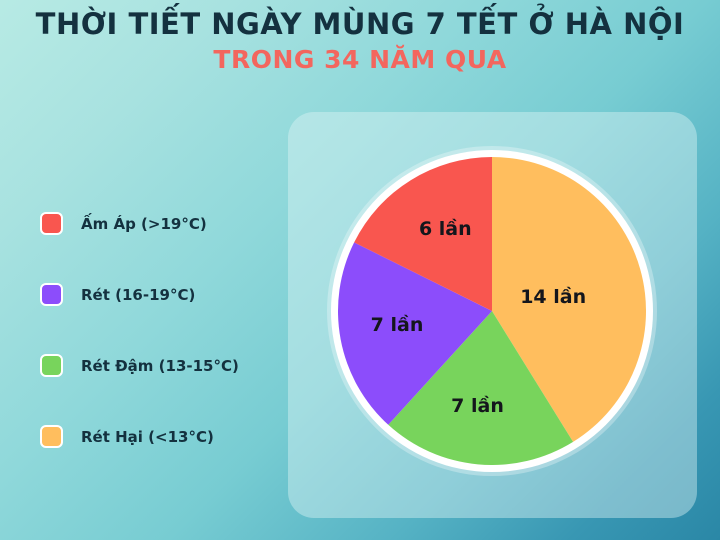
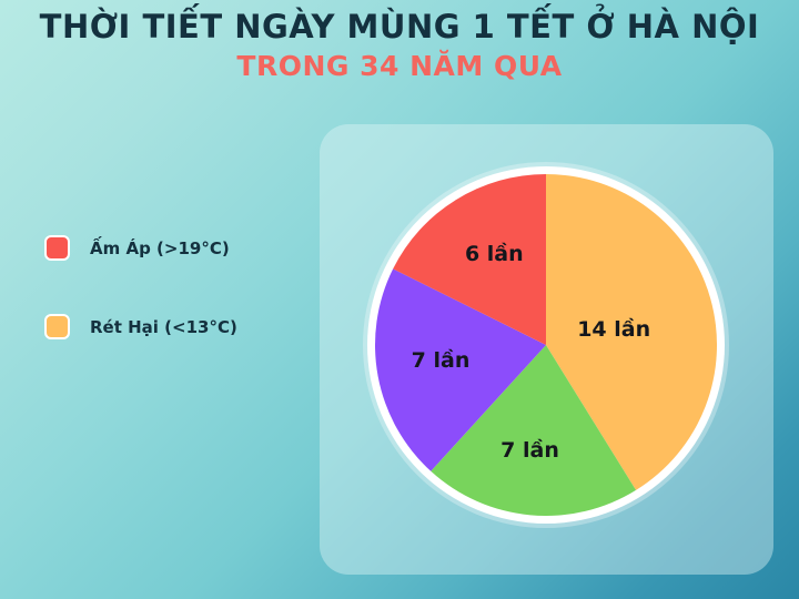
- THỜI TIẾT NGÀY MÙNG 7 TẾT Ở HÀ NỘI
+ THỜI TIẾT NGÀY MÙNG 1 TẾT Ở HÀ NỘI
  TRONG 34 NĂM QUA
  14 lần
  7 lần
  7 lần
  6 lần
  Ấm Áp (>19°C)
- Rét (16-19°C)
- Rét Đậm (13-15°C)
  Rét Hại (<13°C)
